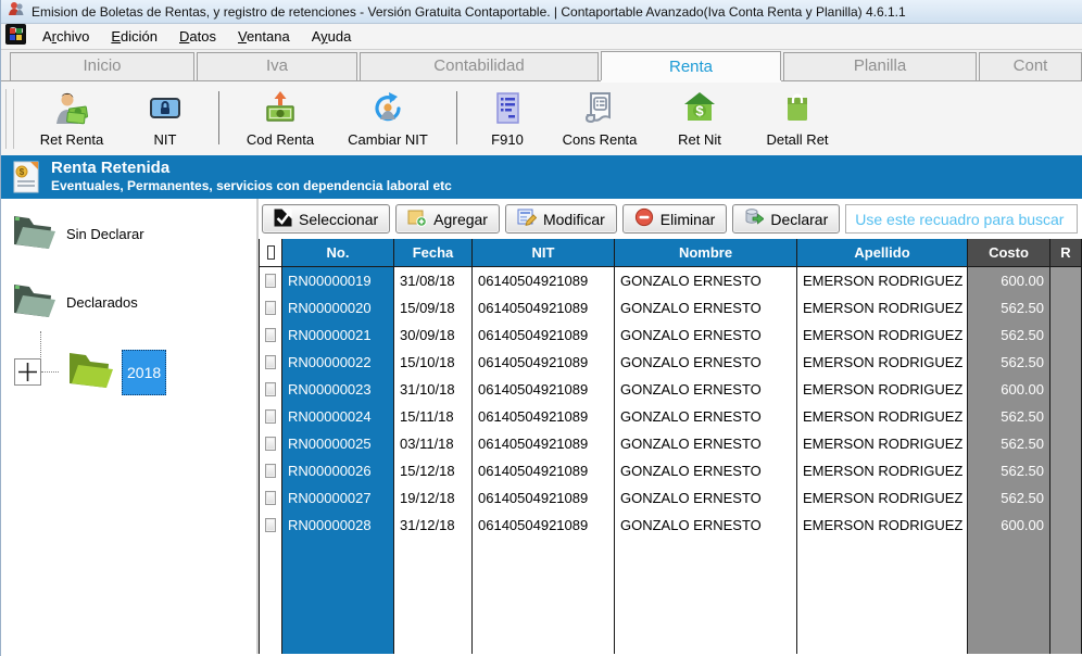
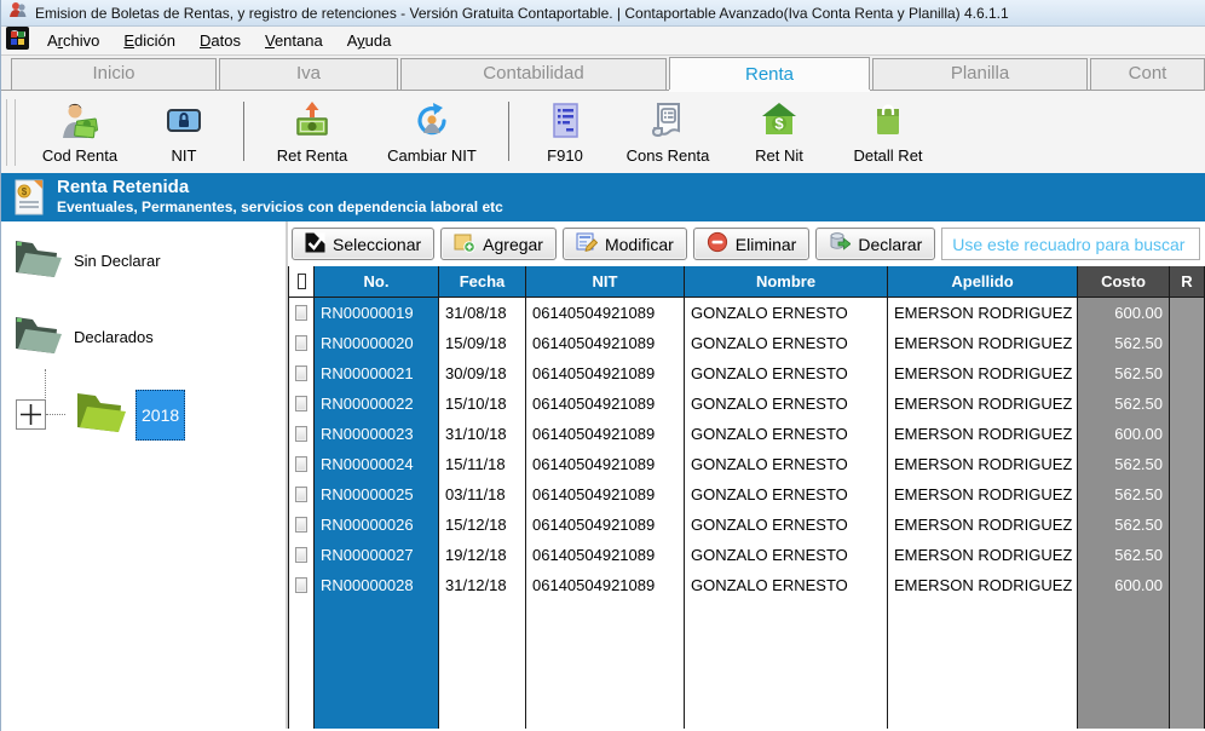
  Emision de Boletas de Rentas, y registro de retenciones - Versión Gratuita Contaportable. | Contaportable Avanzado(Iva Conta Renta y Planilla) 4.6.1.1
  Archivo
  Edición
  Datos
  Ventana
  Ayuda
  Inicio
  Iva
  Contabilidad
  Renta
  Planilla
  Cont
- Ret Renta
+ Cod Renta
  NIT
- Cod Renta
+ Ret Renta
  Cambiar NIT
  F910
  Cons Renta
  $
  Ret Nit
  Detall Ret
  $
  Renta Retenida
  Eventuales, Permanentes, servicios con dependencia laboral etc
  Sin Declarar
  Declarados
  2018
  Seleccionar
  Agregar
  Modificar
  Eliminar
  Declarar
  Use este recuadro para buscar
  No.
  Fecha
  NIT
  Nombre
  Apellido
  Costo
  R
  RN00000019
  31/08/18
  06140504921089
  GONZALO ERNESTO
  EMERSON RODRIGUEZ
  600.00
  RN00000020
  15/09/18
  06140504921089
  GONZALO ERNESTO
  EMERSON RODRIGUEZ
  562.50
  RN00000021
  30/09/18
  06140504921089
  GONZALO ERNESTO
  EMERSON RODRIGUEZ
  562.50
  RN00000022
  15/10/18
  06140504921089
  GONZALO ERNESTO
  EMERSON RODRIGUEZ
  562.50
  RN00000023
  31/10/18
  06140504921089
  GONZALO ERNESTO
  EMERSON RODRIGUEZ
  600.00
  RN00000024
  15/11/18
  06140504921089
  GONZALO ERNESTO
  EMERSON RODRIGUEZ
  562.50
  RN00000025
  03/11/18
  06140504921089
  GONZALO ERNESTO
  EMERSON RODRIGUEZ
  562.50
  RN00000026
  15/12/18
  06140504921089
  GONZALO ERNESTO
  EMERSON RODRIGUEZ
  562.50
  RN00000027
  19/12/18
  06140504921089
  GONZALO ERNESTO
  EMERSON RODRIGUEZ
  562.50
  RN00000028
  31/12/18
  06140504921089
  GONZALO ERNESTO
  EMERSON RODRIGUEZ
  600.00
